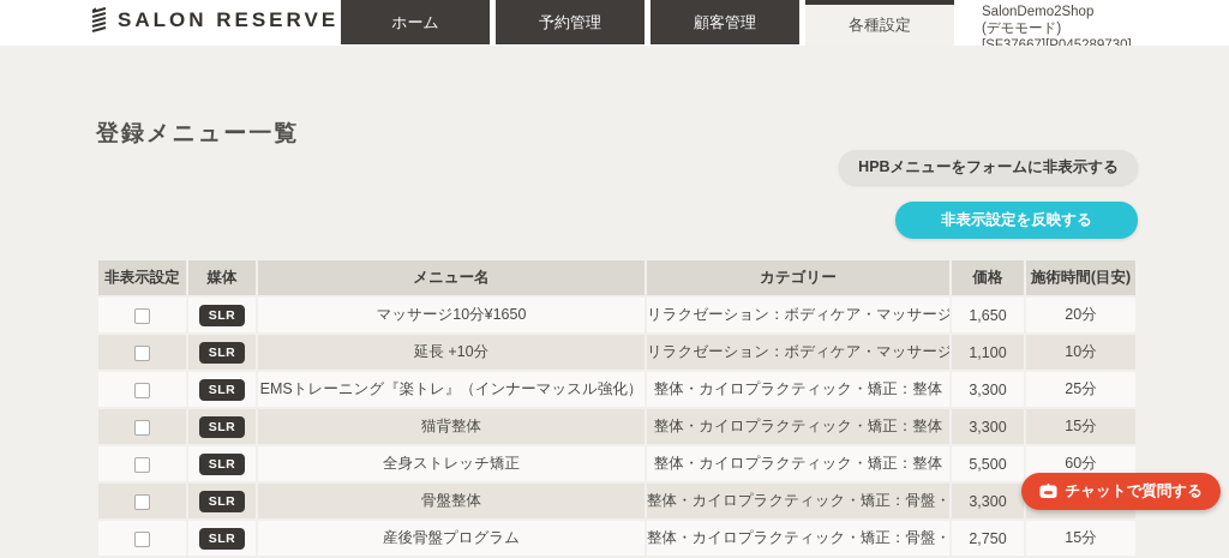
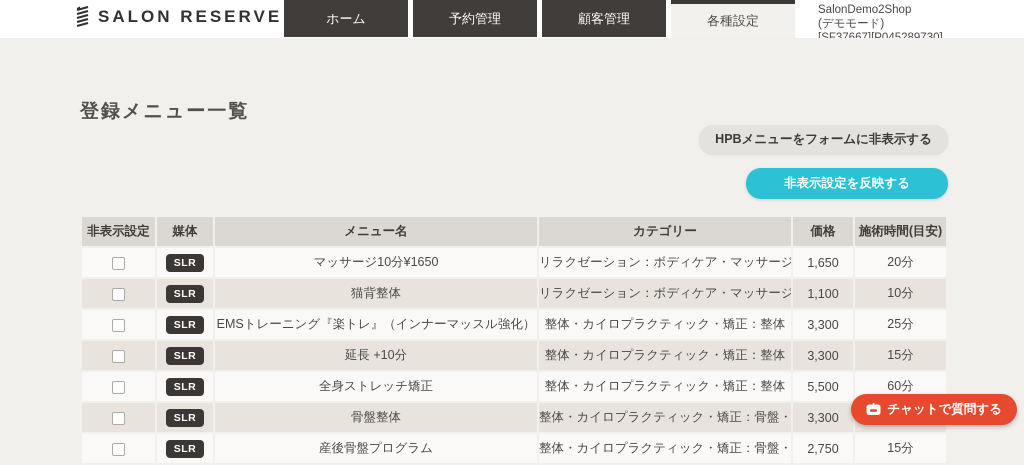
  SALON RESERVE
  ホーム
  予約管理
  顧客管理
  各種設定
  SalonDemo2Shop
  (デモモード)
  登録メニュー一覧
  HPBメニューをフォームに非表示する
  非表示設定を反映する
  非表示設定	媒体	メニュー名	カテゴリー	価格	施術時間(目安)
  	SLR	マッサージ10分¥1650	リラクゼーション：ボディケア・マッサージ	1,650	20分
- 	SLR	延長 +10分	リラクゼーション：ボディケア・マッサージ	1,100	10分
+ 	SLR	猫背整体	リラクゼーション：ボディケア・マッサージ	1,100	10分
  	SLR	EMSトレーニング『楽トレ』（インナーマッスル強化）	整体・カイロプラクティック・矯正：整体	3,300	25分
- 	SLR	猫背整体	整体・カイロプラクティック・矯正：整体	3,300	15分
+ 	SLR	延長 +10分	整体・カイロプラクティック・矯正：整体	3,300	15分
  	SLR	全身ストレッチ矯正	整体・カイロプラクティック・矯正：整体	5,500	60分
  	SLR	骨盤整体	整体・カイロプラクティック・矯正：骨盤・	3,300
  	SLR	産後骨盤プログラム	整体・カイロプラクティック・矯正：骨盤・	2,750	15分
  チャットで質問する
